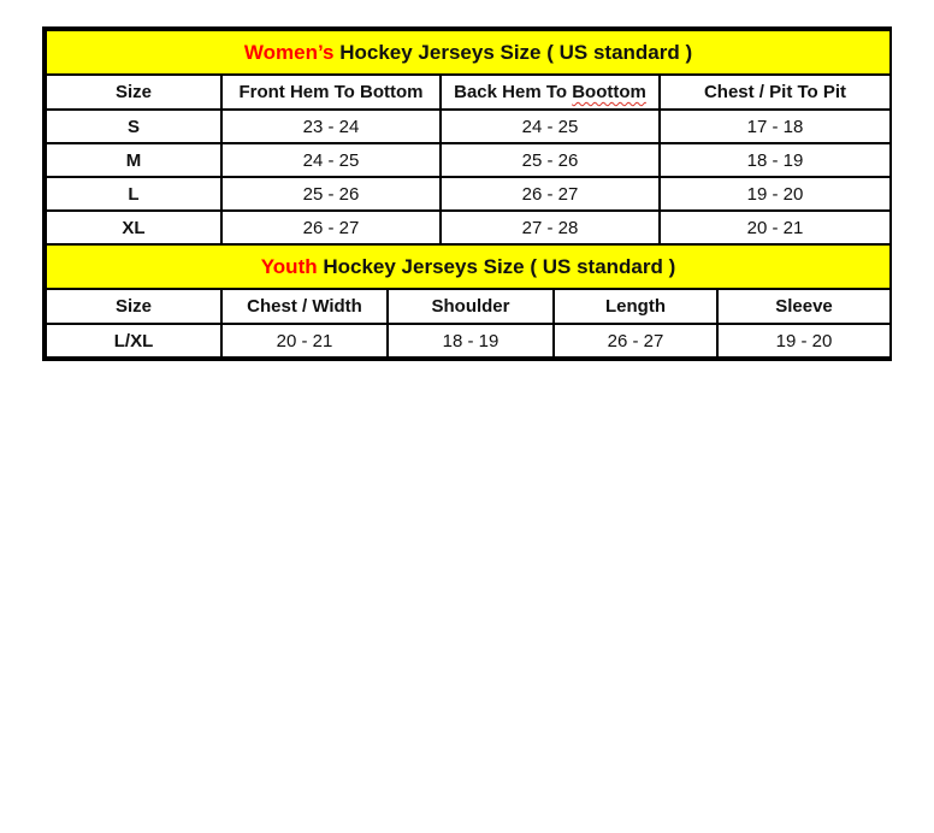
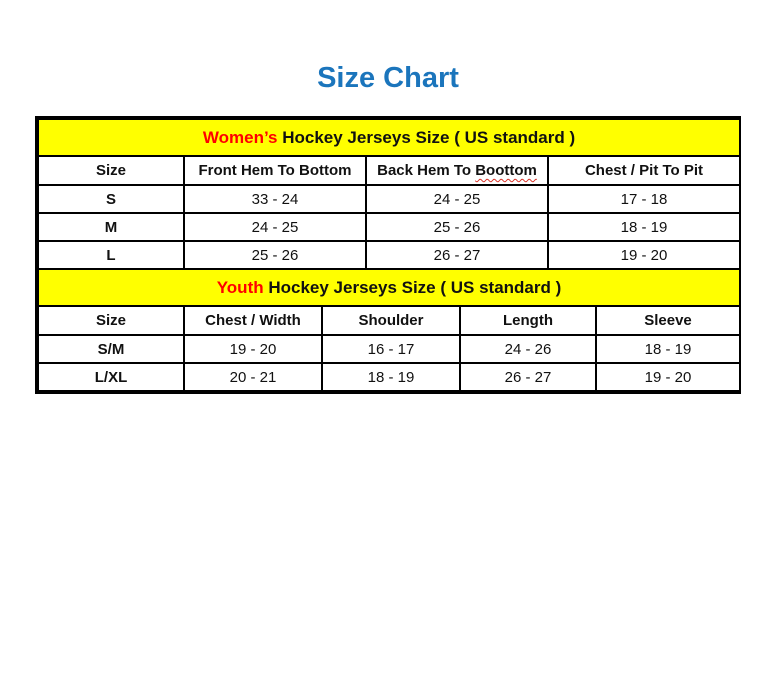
+ Size Chart
  Women’s Hockey Jerseys Size ( US standard )
  Size	Front Hem To Bottom	Back Hem To Boottom	Chest / Pit To Pit
- S	23 - 24	24 - 25	17 - 18
+ S	33 - 24	24 - 25	17 - 18
  M	24 - 25	25 - 26	18 - 19
  L	25 - 26	26 - 27	19 - 20
- XL	26 - 27	27 - 28	20 - 21
  Youth Hockey Jerseys Size ( US standard )
  Size	Chest / Width	Shoulder	Length	Sleeve
+ S/M	19 - 20	16 - 17	24 - 26	18 - 19
  L/XL	20 - 21	18 - 19	26 - 27	19 - 20
